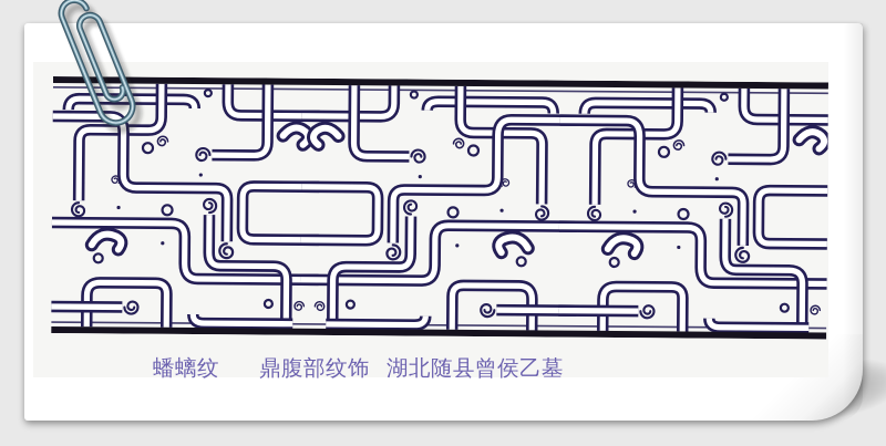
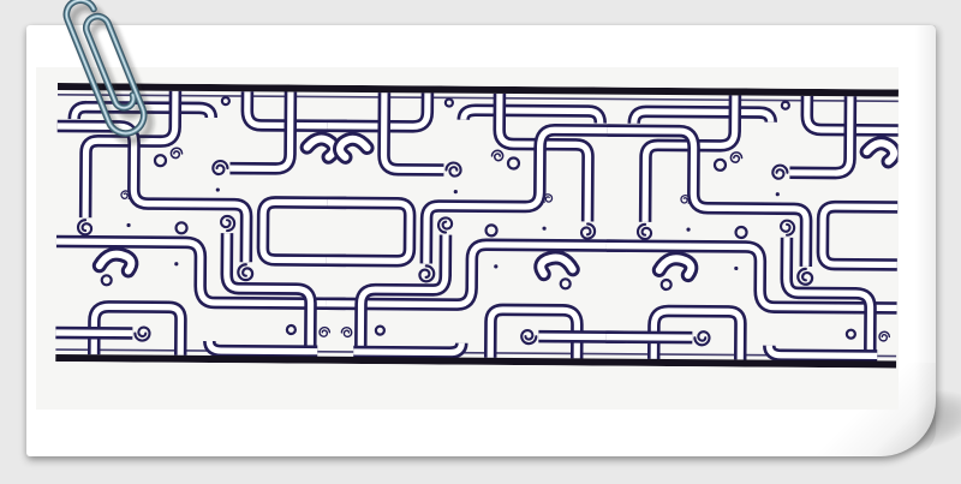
- 蟠螭纹 鼎腹部纹饰 湖北随县曾侯乙墓
